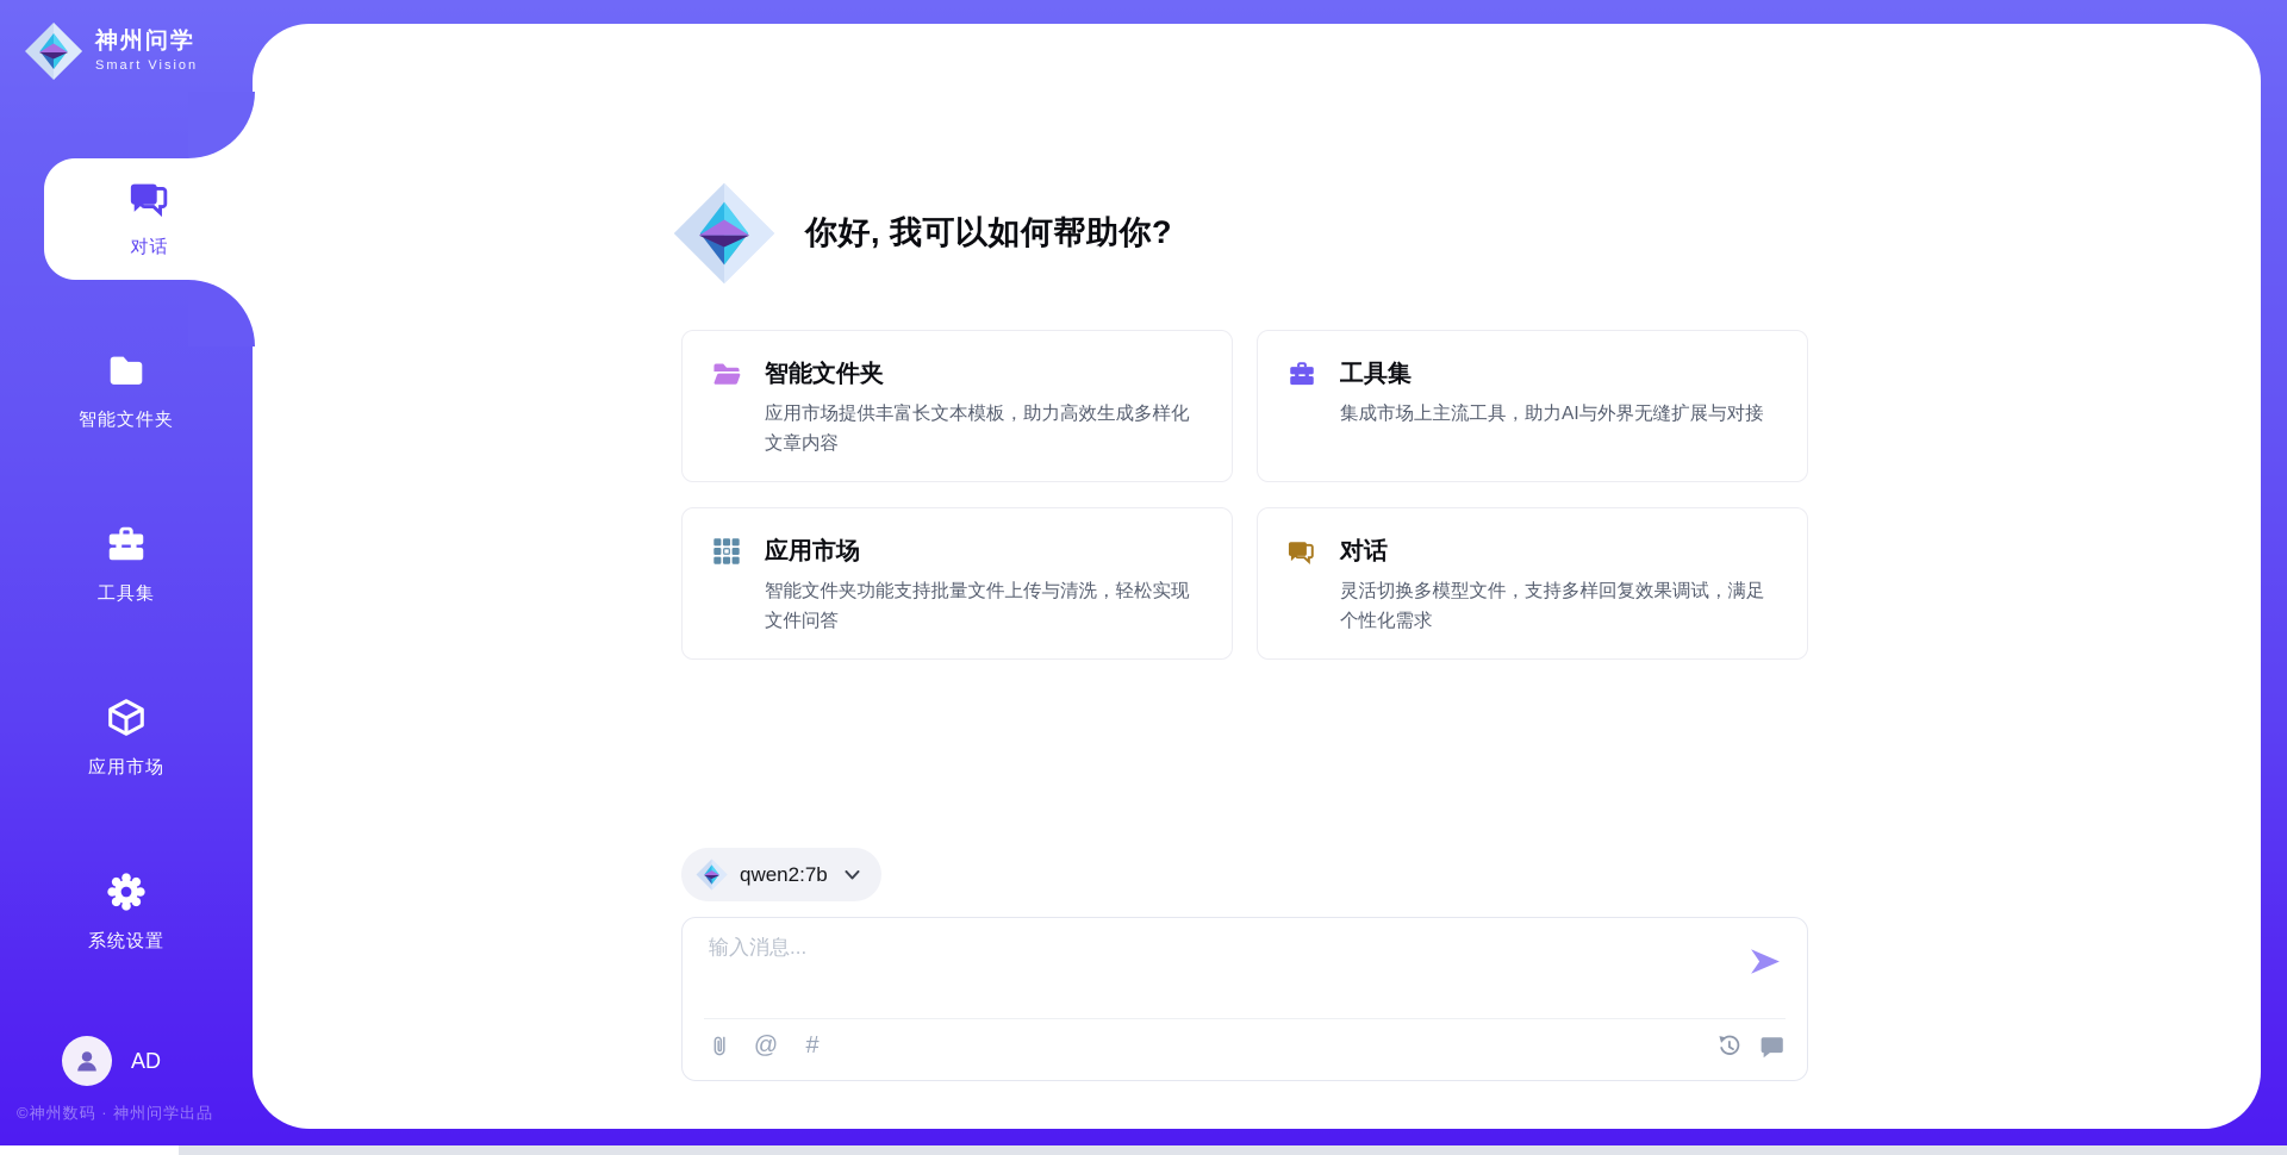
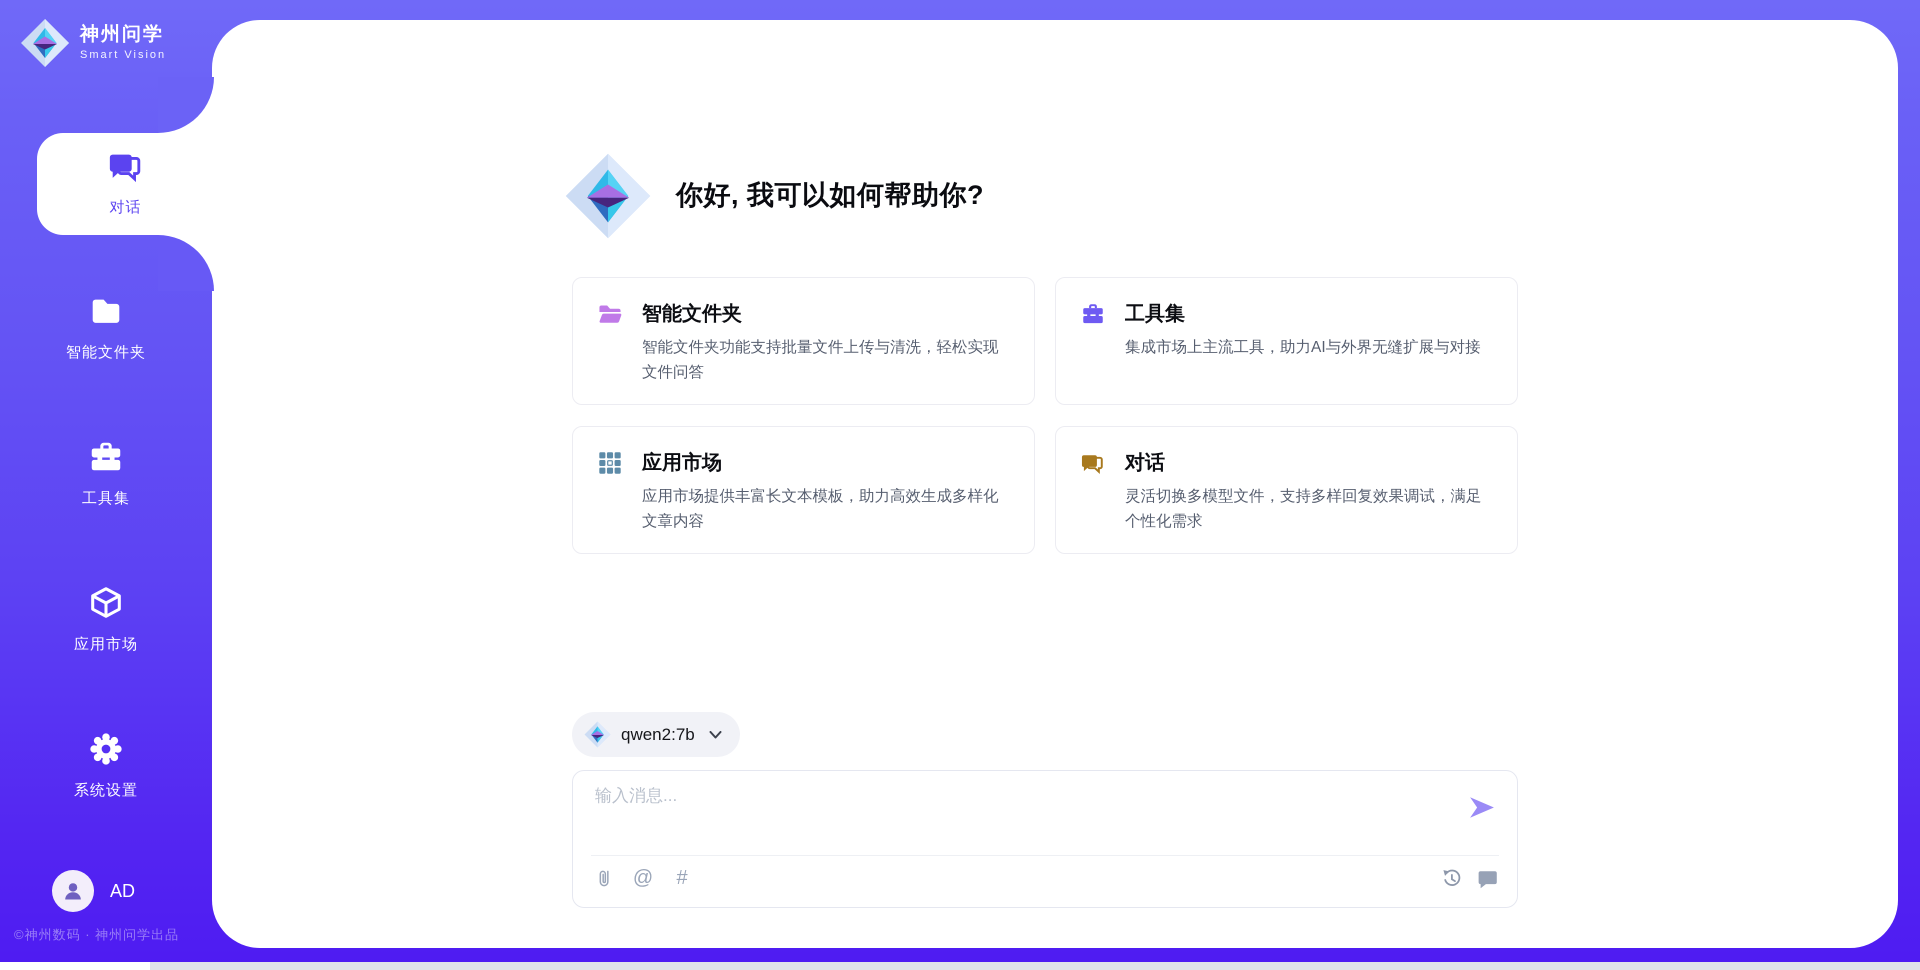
  神州问学
  Smart Vision
  对话
  智能文件夹
  工具集
  应用市场
  系统设置
  AD
  ©神州数码 · 神州问学出品
  你好, 我可以如何帮助你?
  智能文件夹
- 应用市场提供丰富长文本模板，助力高效生成多样化文章内容
+ 智能文件夹功能支持批量文件上传与清洗，轻松实现文件问答
  工具集
  集成市场上主流工具，助力AI与外界无缝扩展与对接
  应用市场
- 智能文件夹功能支持批量文件上传与清洗，轻松实现文件问答
+ 应用市场提供丰富长文本模板，助力高效生成多样化文章内容
  对话
  灵活切换多模型文件，支持多样回复效果调试，满足个性化需求
  qwen2:7b
  输入消息...
  @
  #
